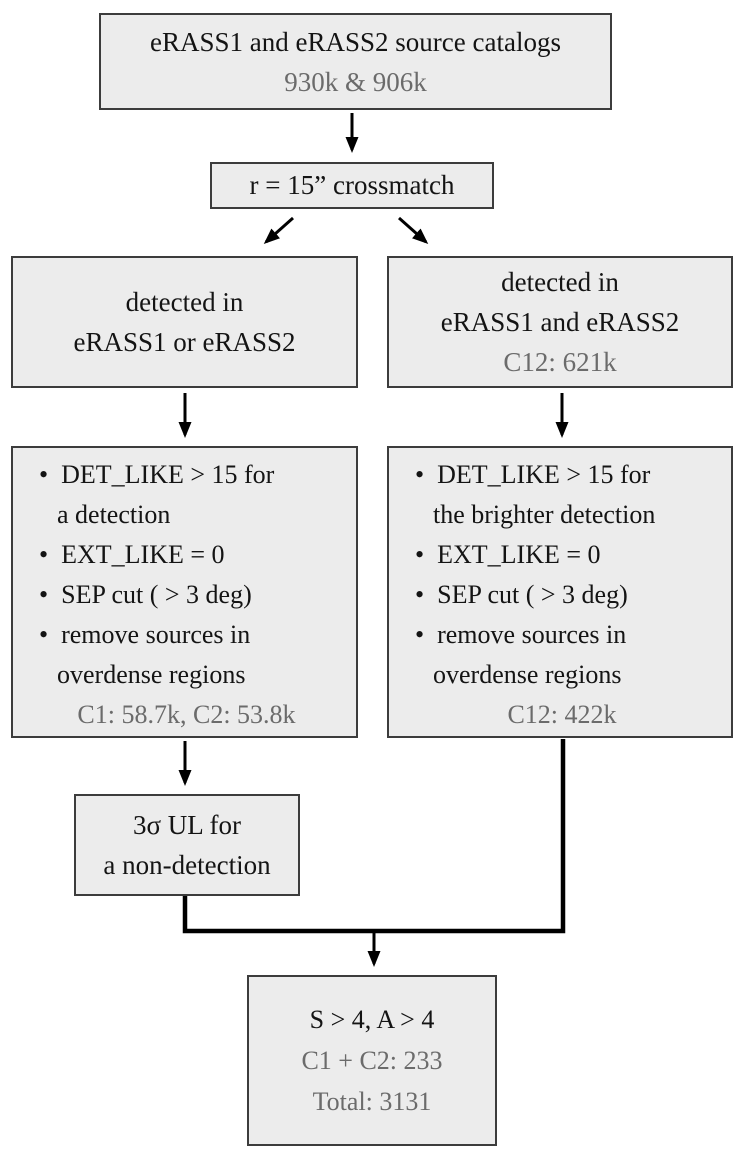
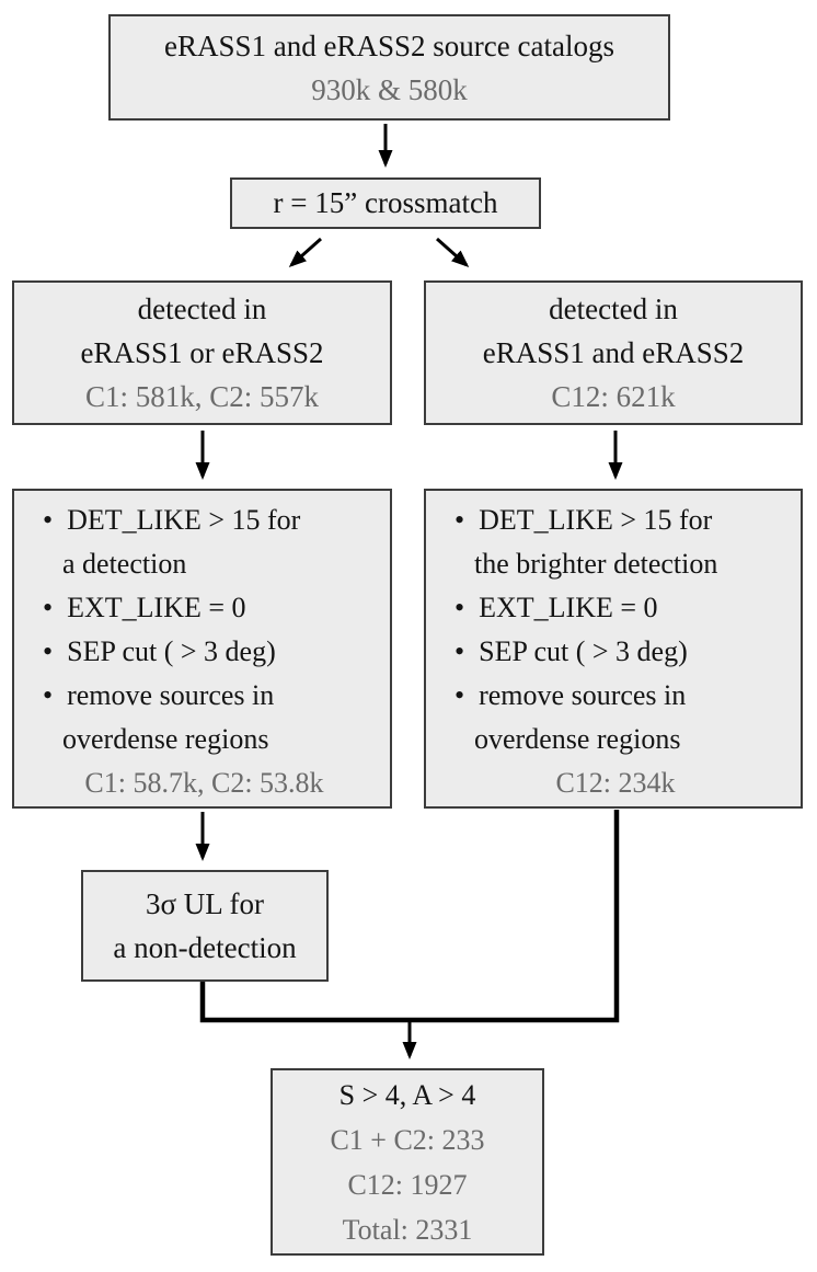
  eRASS1 and eRASS2 source catalogs
- 930k & 906k
+ 930k & 580k
  r = 15” crossmatch
  detected in
  eRASS1 or eRASS2
+ C1: 581k, C2: 557k
  detected in
  eRASS1 and eRASS2
  C12: 621k
  DET_LIKE > 15 for
  a detection
  EXT_LIKE = 0
  SEP cut ( > 3 deg)
  remove sources in
  overdense regions
  C1: 58.7k, C2: 53.8k
  DET_LIKE > 15 for
  the brighter detection
  EXT_LIKE = 0
  SEP cut ( > 3 deg)
  remove sources in
  overdense regions
- C12: 422k
+ C12: 234k
  3σ UL for
  a non-detection
  S > 4, A > 4
  C1 + C2: 233
+ C12: 1927
- Total: 3131
+ Total: 2331
